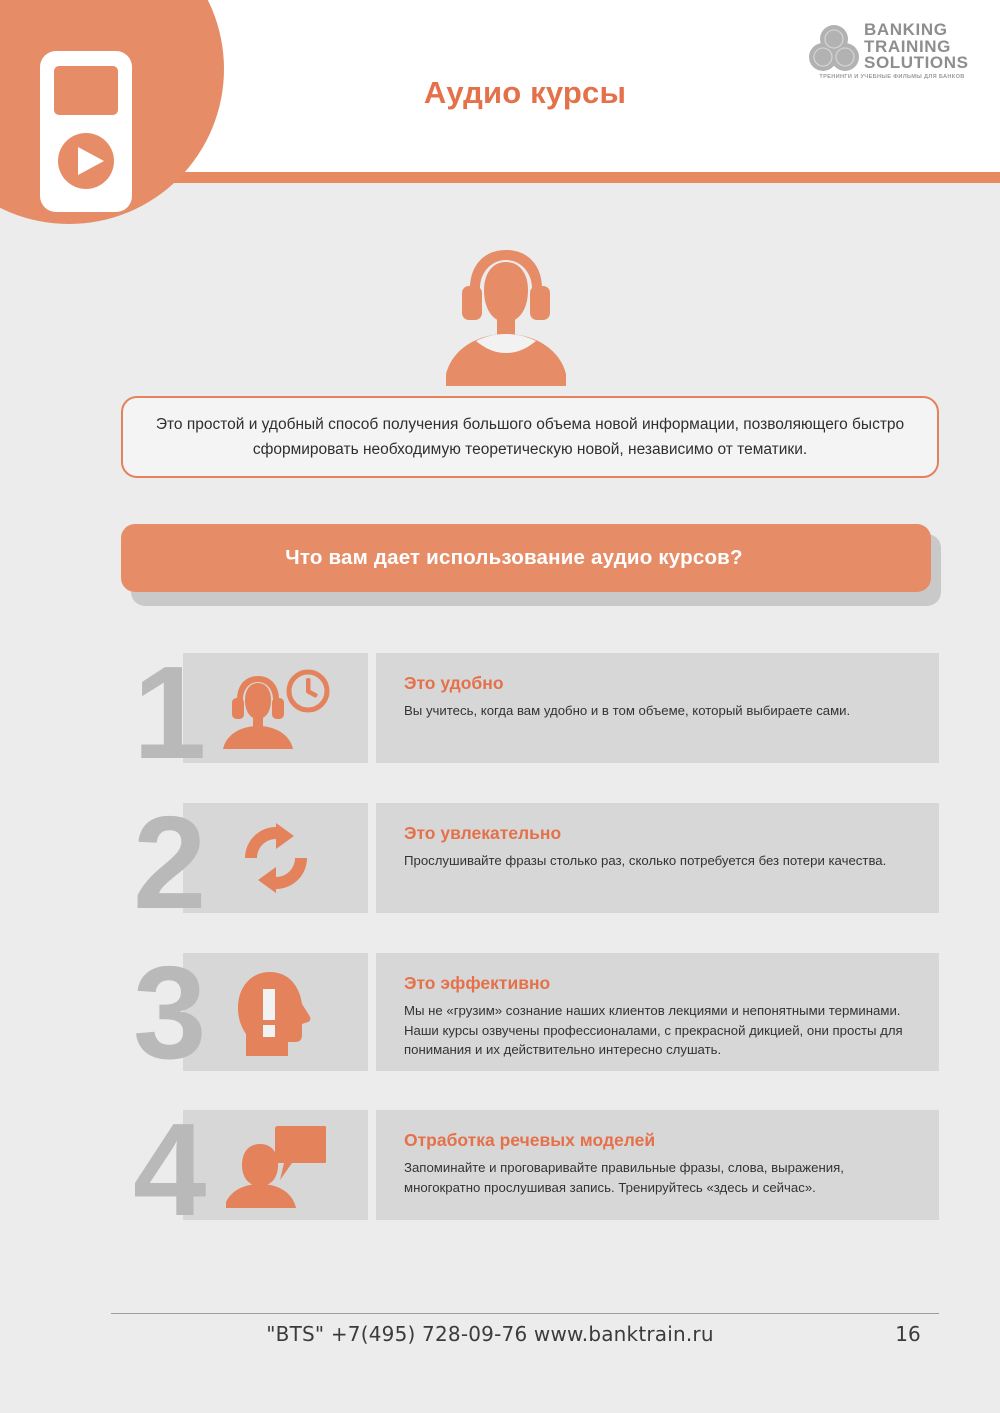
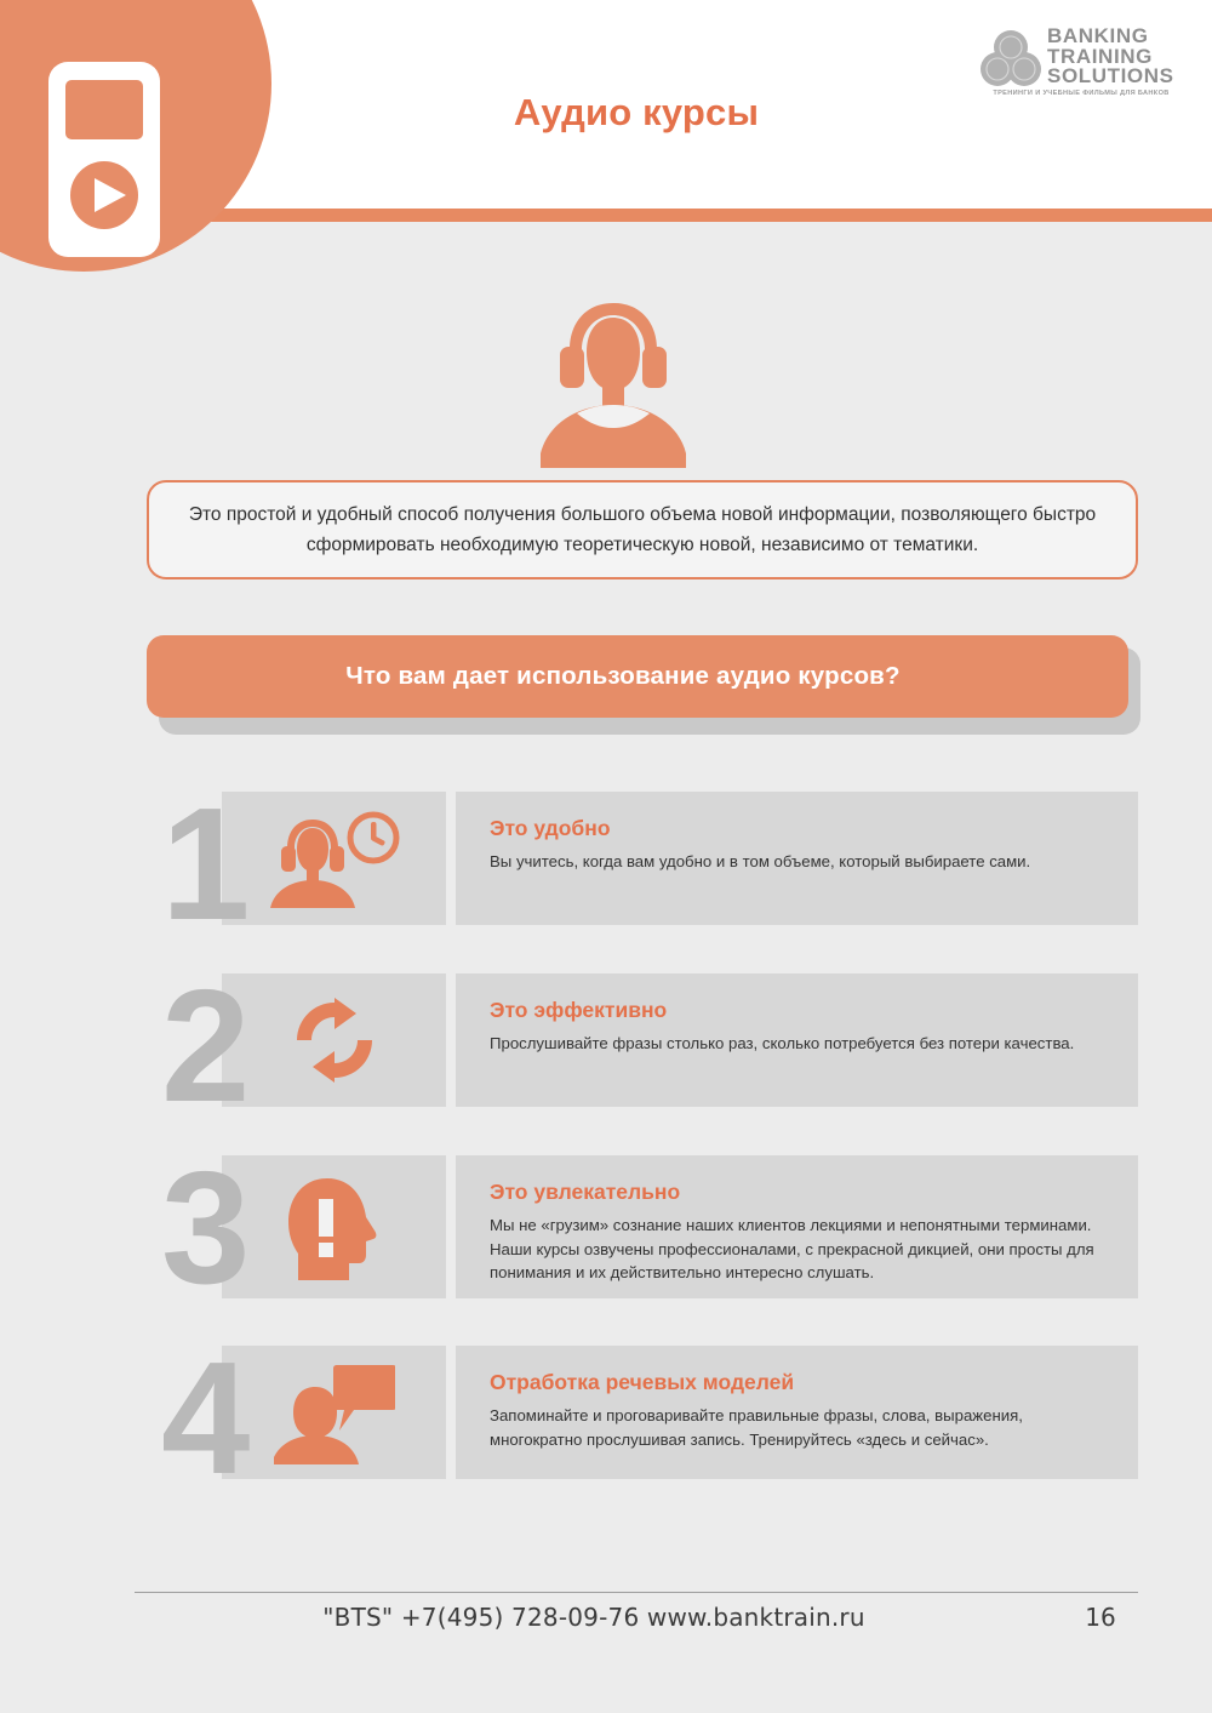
  Аудио курсы
  BANKING
  TRAINING
  SOLUTIONS
  Это простой и удобный способ получения большого объема новой информации, позволяющего быстро сформировать необходимую теоретическую новой, независимо от тематики.
  Что вам дает использование аудио курсов?
  Это удобно
  Вы учитесь, когда вам удобно и в том объеме, который выбираете сами.
  1
- Это увлекательно
+ Это эффективно
  Прослушивайте фразы столько раз, сколько потребуется без потери качества.
  2
- Это эффективно
+ Это увлекательно
  Мы не «грузим» сознание наших клиентов лекциями и непонятными терминами. Наши курсы озвучены профессионалами, с прекрасной дикцией, они просты для понимания и их действительно интересно слушать.
  3
  Отработка речевых моделей
  Запоминайте и проговаривайте правильные фразы, слова, выражения, многократно прослушивая запись. Тренируйтесь «здесь и сейчас».
  4
  "BTS" +7(495) 728-09-76 www.banktrain.ru
  16
